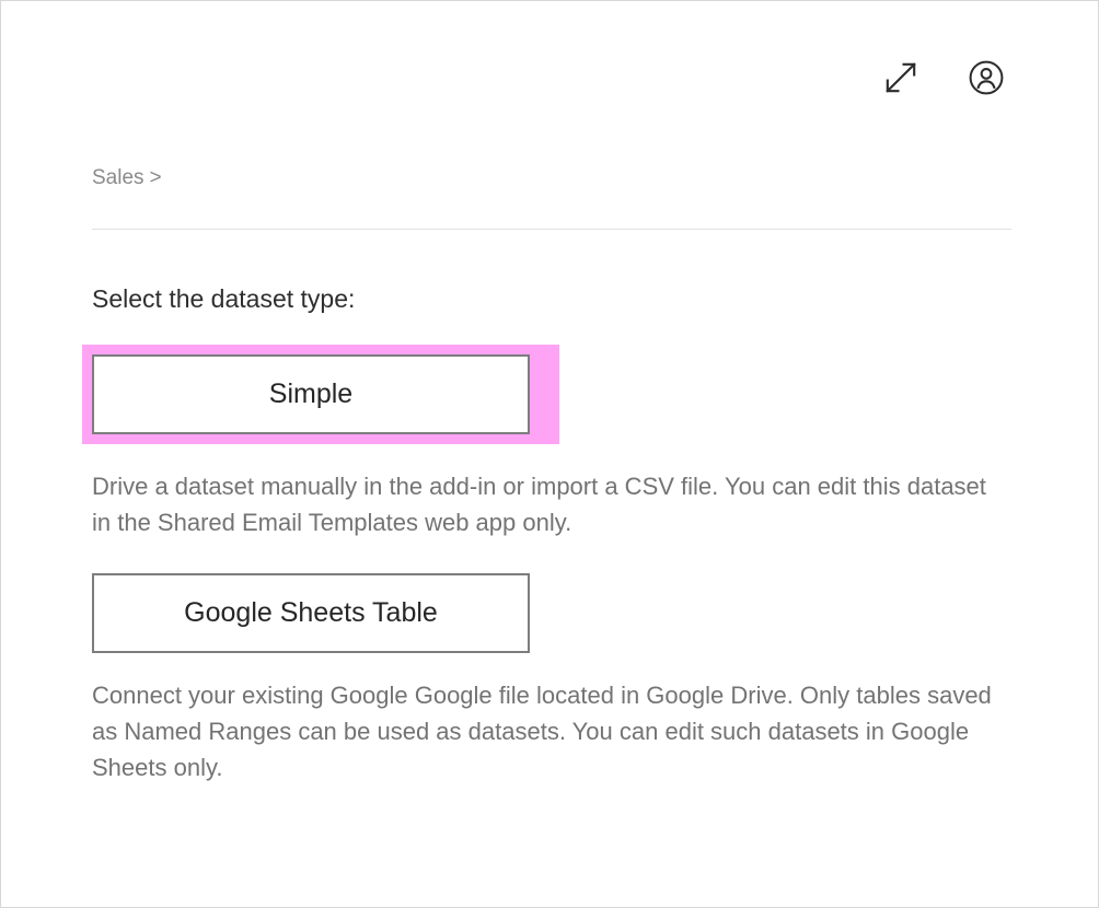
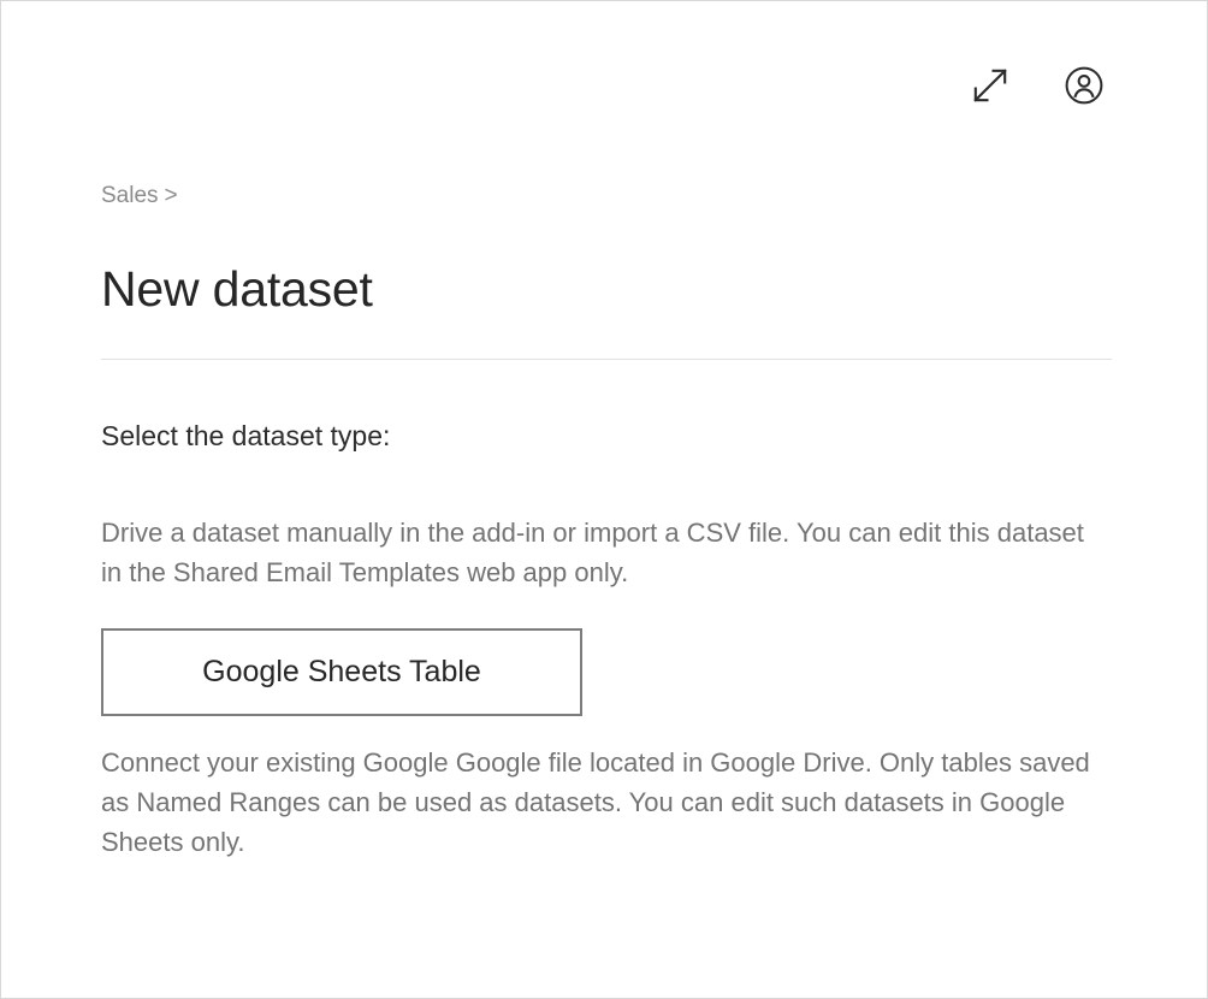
  Sales >
+ New dataset
  Select the dataset type:
- Simple
  Drive a dataset manually in the add-in or import a CSV file. You can edit this dataset in the Shared Email Templates web app only.
  Google Sheets Table
  Connect your existing Google Google file located in Google Drive. Only tables saved as Named Ranges can be used as datasets. You can edit such datasets in Google Sheets only.
